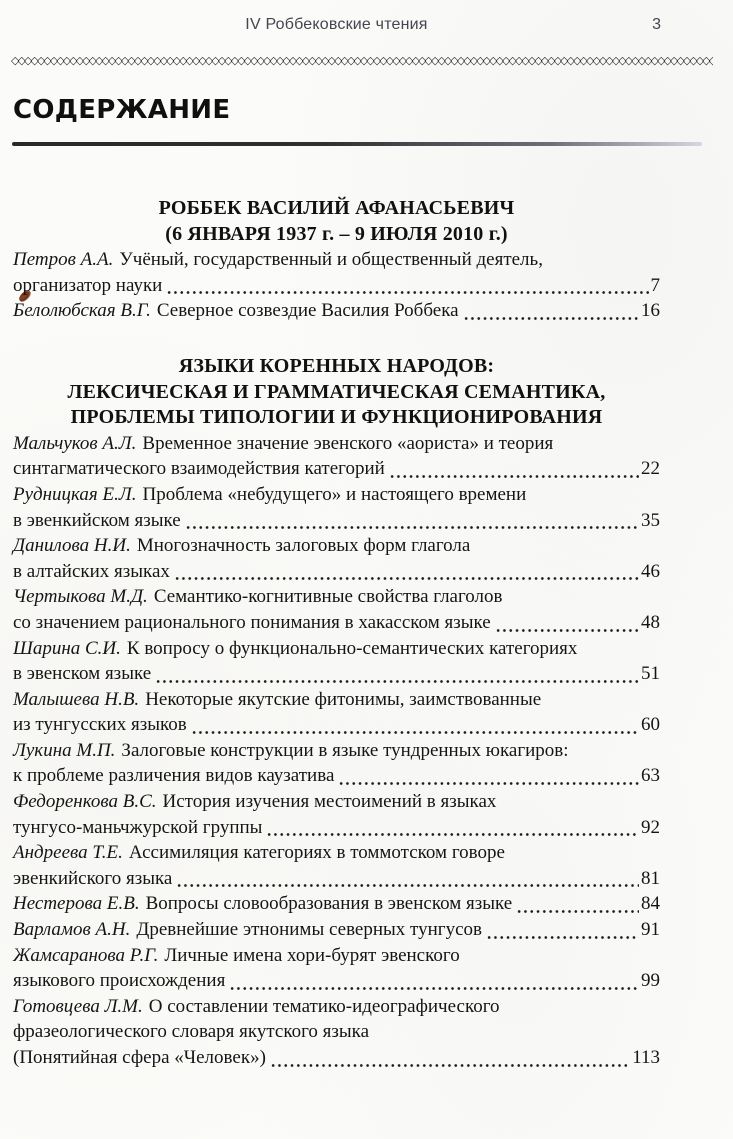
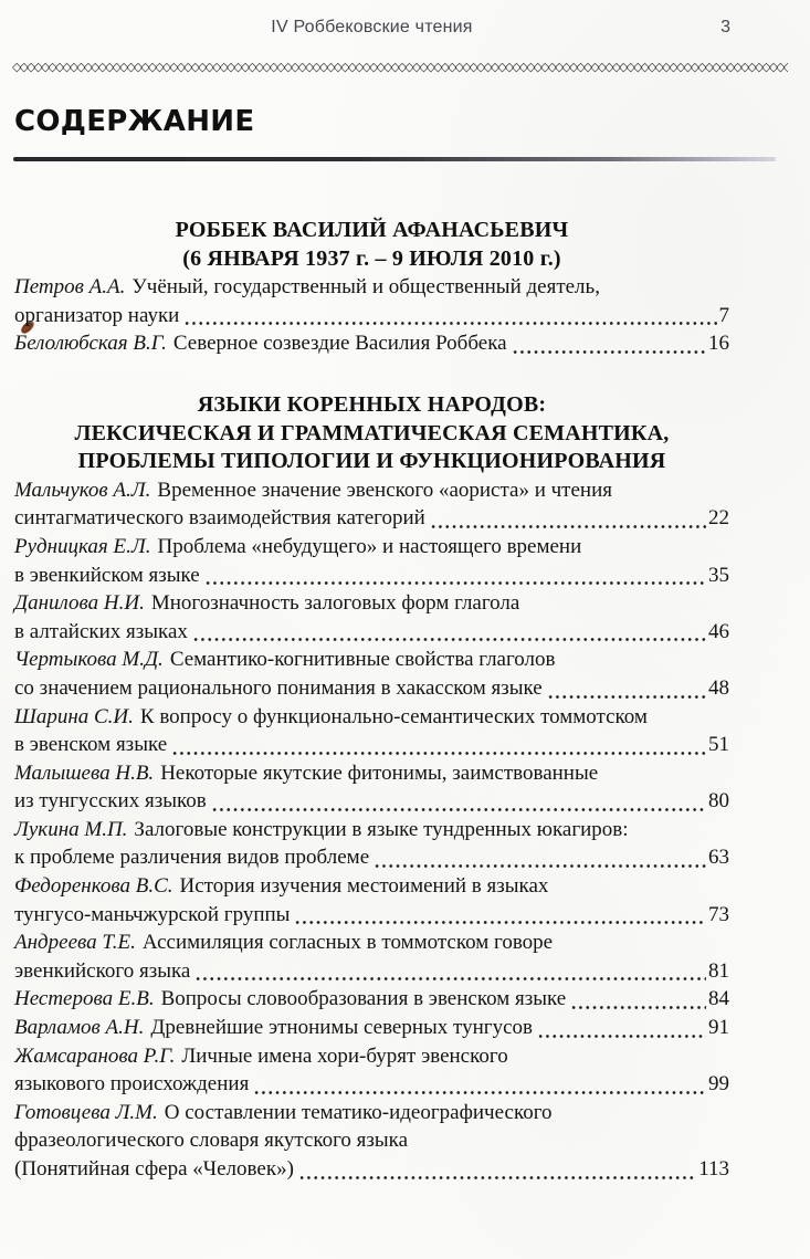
  IV Роббековские чтения
  3
  ◇◇◇◇◇◇◇◇◇◇◇◇◇◇◇◇◇◇◇◇◇◇◇◇◇◇◇◇◇◇◇◇◇◇◇◇◇◇◇◇◇◇◇◇◇◇◇◇◇◇◇◇◇◇◇◇◇◇◇◇◇◇◇◇◇◇◇◇◇◇◇◇◇◇◇◇◇◇◇◇◇◇◇◇◇◇◇◇◇◇◇◇◇◇◇◇◇◇◇◇◇◇◇◇◇◇◇◇◇
  СОДЕРЖАНИЕ
  РОББЕК ВАСИЛИЙ АФАНАСЬЕВИЧ
  (6 ЯНВАРЯ 1937 г. – 9 ИЮЛЯ 2010 г.)
  Петров А.А. Учёный, государственный и общественный деятель,
  организатор науки
  7
  Белолюбская В.Г.
  Северное созвездие Василия Роббека
  16
  ЯЗЫКИ КОРЕННЫХ НАРОДОВ:
  ЛЕКСИЧЕСКАЯ И ГРАММАТИЧЕСКАЯ СЕМАНТИКА,
  ПРОБЛЕМЫ ТИПОЛОГИИ И ФУНКЦИОНИРОВАНИЯ
- Мальчуков А.Л. Временное значение эвенского «аориста» и теория
+ Мальчуков А.Л. Временное значение эвенского «аориста» и чтения
  синтагматического взаимодействия категорий
  22
  Рудницкая Е.Л. Проблема «небудущего» и настоящего времени
  в эвенкийском языке
  35
  Данилова Н.И. Многозначность залоговых форм глагола
  в алтайских языках
  46
  Чертыкова М.Д. Семантико-когнитивные свойства глаголов
  со значением рационального понимания в хакасском языке
  48
- Шарина С.И. К вопросу о функционально-семантических категориях
+ Шарина С.И. К вопросу о функционально-семантических томмотском
  в эвенском языке
  51
  Малышева Н.В. Некоторые якутские фитонимы, заимствованные
  из тунгусских языков
- 60
+ 80
  Лукина М.П. Залоговые конструкции в языке тундренных юкагиров:
- к проблеме различения видов каузатива
+ к проблеме различения видов проблеме
  63
  Федоренкова В.С. История изучения местоимений в языках
  тунгусо-маньчжурской группы
- 92
+ 73
- Андреева Т.Е. Ассимиляция категориях в томмотском говоре
+ Андреева Т.Е. Ассимиляция согласных в томмотском говоре
  эвенкийского языка
  81
  Нестерова Е.В.
  Вопросы словообразования в эвенском языке
  84
  Варламов А.Н.
  Древнейшие этнонимы северных тунгусов
  91
  Жамсаранова Р.Г. Личные имена хори-бурят эвенского
  языкового происхождения
  99
  Готовцева Л.М. О составлении тематико-идеографического
  фразеологического словаря якутского языка
  (Понятийная сфера «Человек»)
  113
